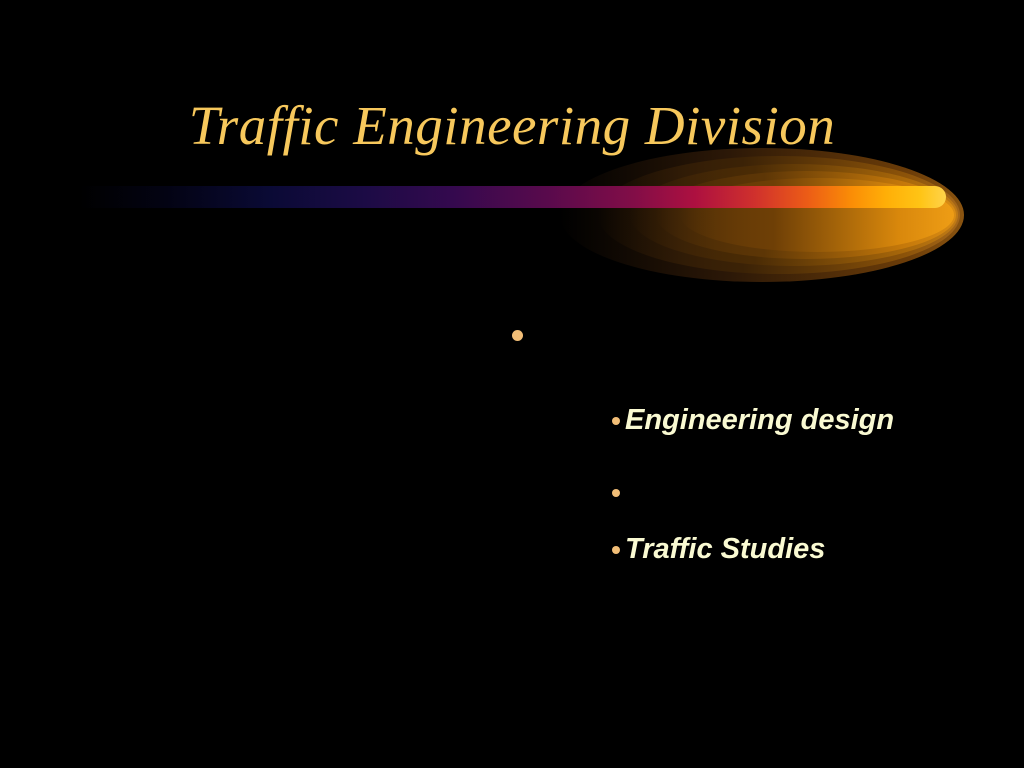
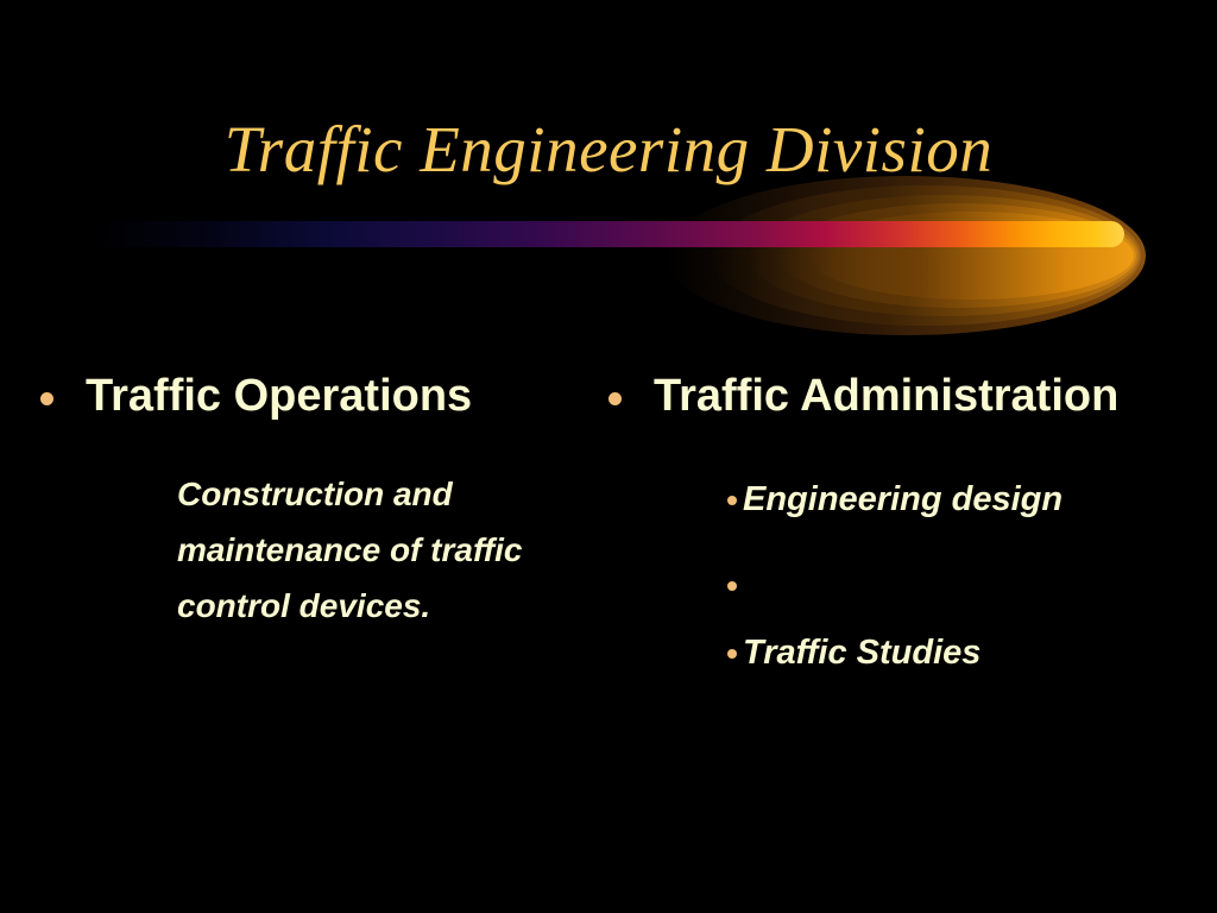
  Traffic Engineering Division
+ Traffic Operations
+ Construction and maintenance of traffic control devices.
+ Traffic Administration
  Engineering design
  Traffic Studies
